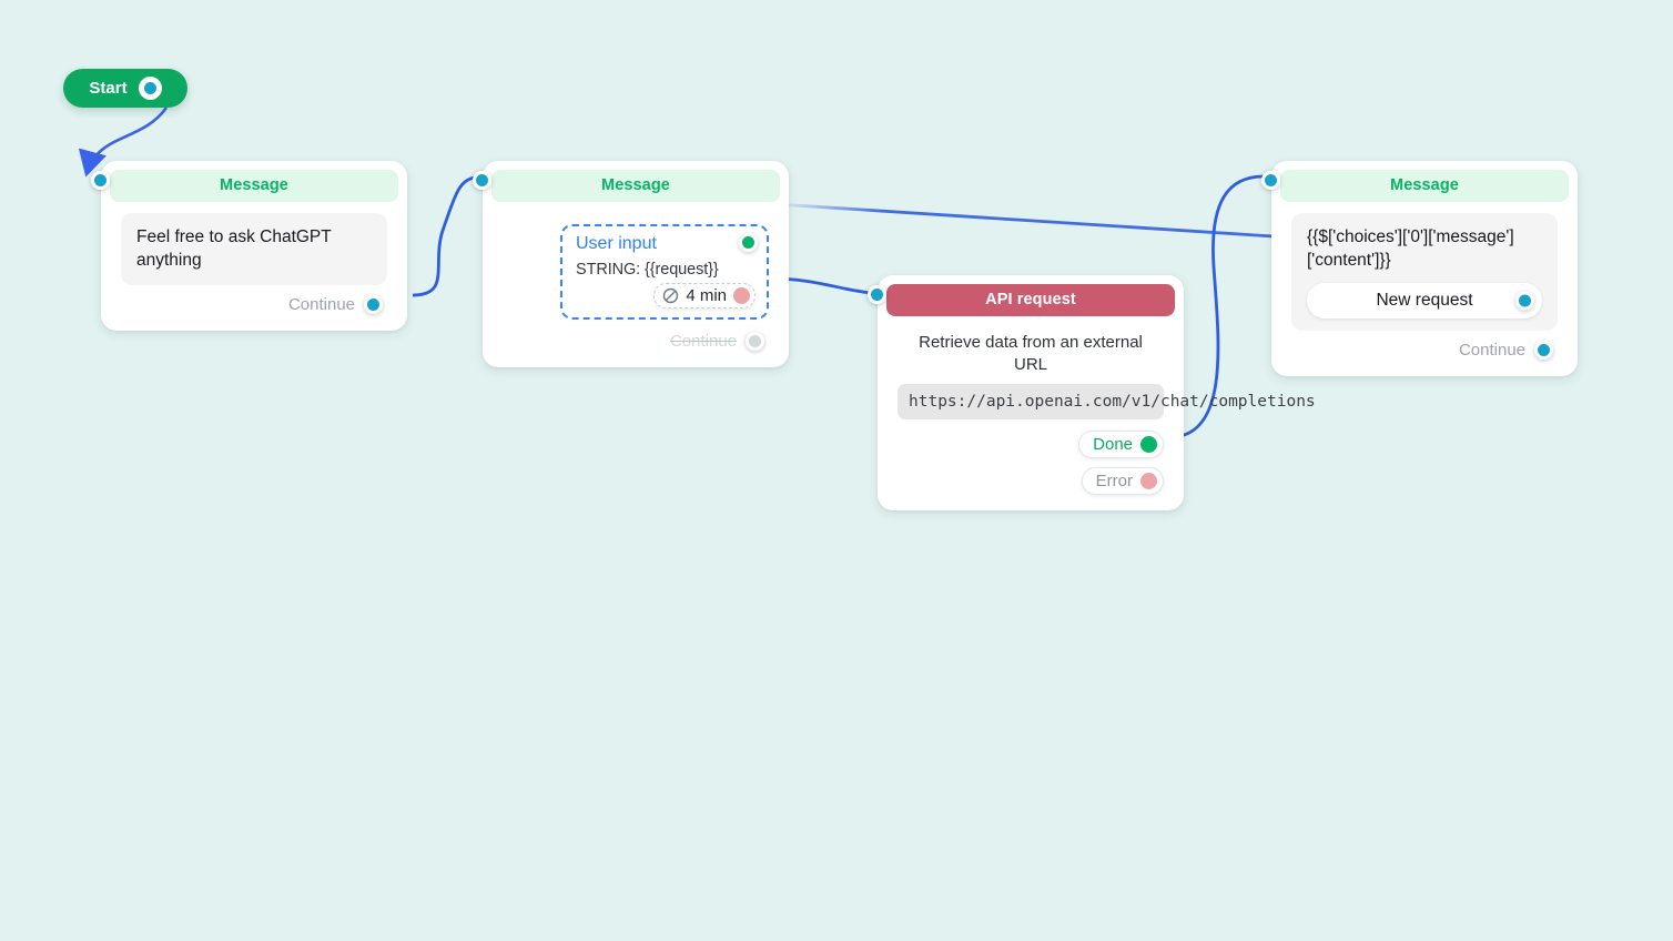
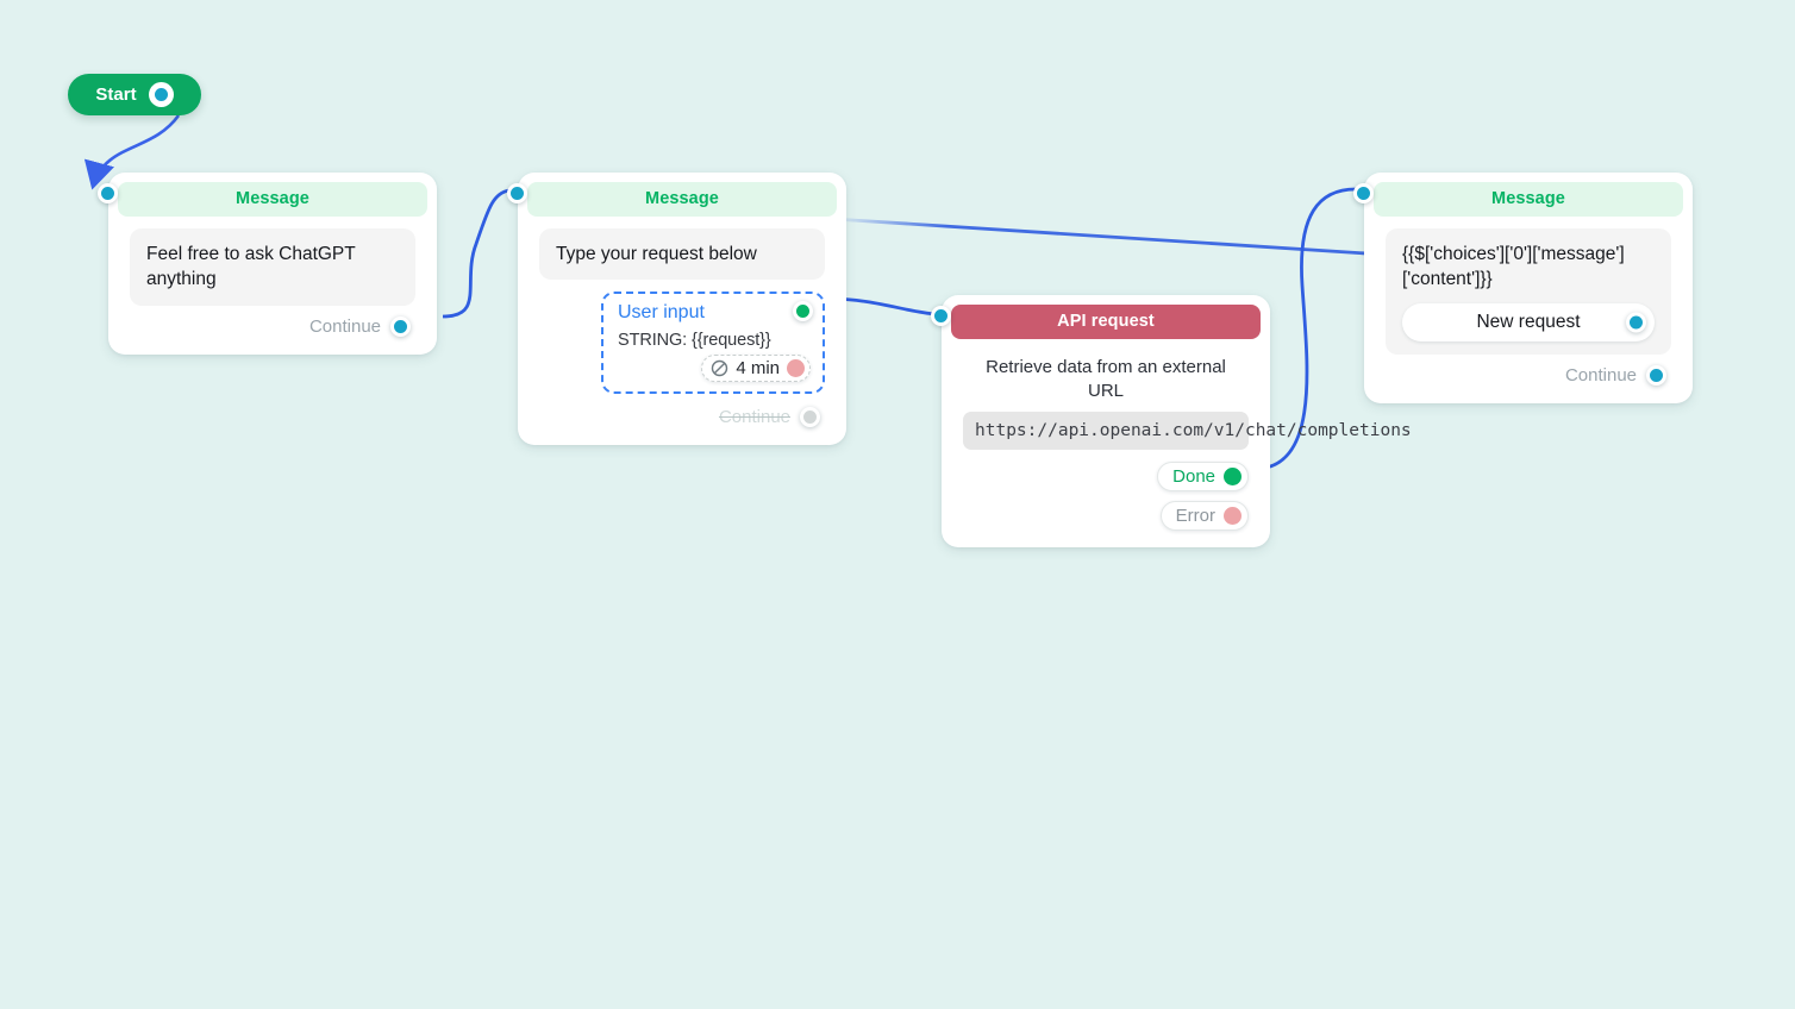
  Start
  Message
  Feel free to ask ChatGPT anything
  Continue
  Message
+ Type your request below
  User input
  STRING: {{request}}
  4 min
  Continue
  API request
  Retrieve data from an external URL
  https://api.openai.com/v1/chat/completions
  Done
  Error
  Message
  {{$['choices']['0']['message']['content']}}
  New request
  Continue
